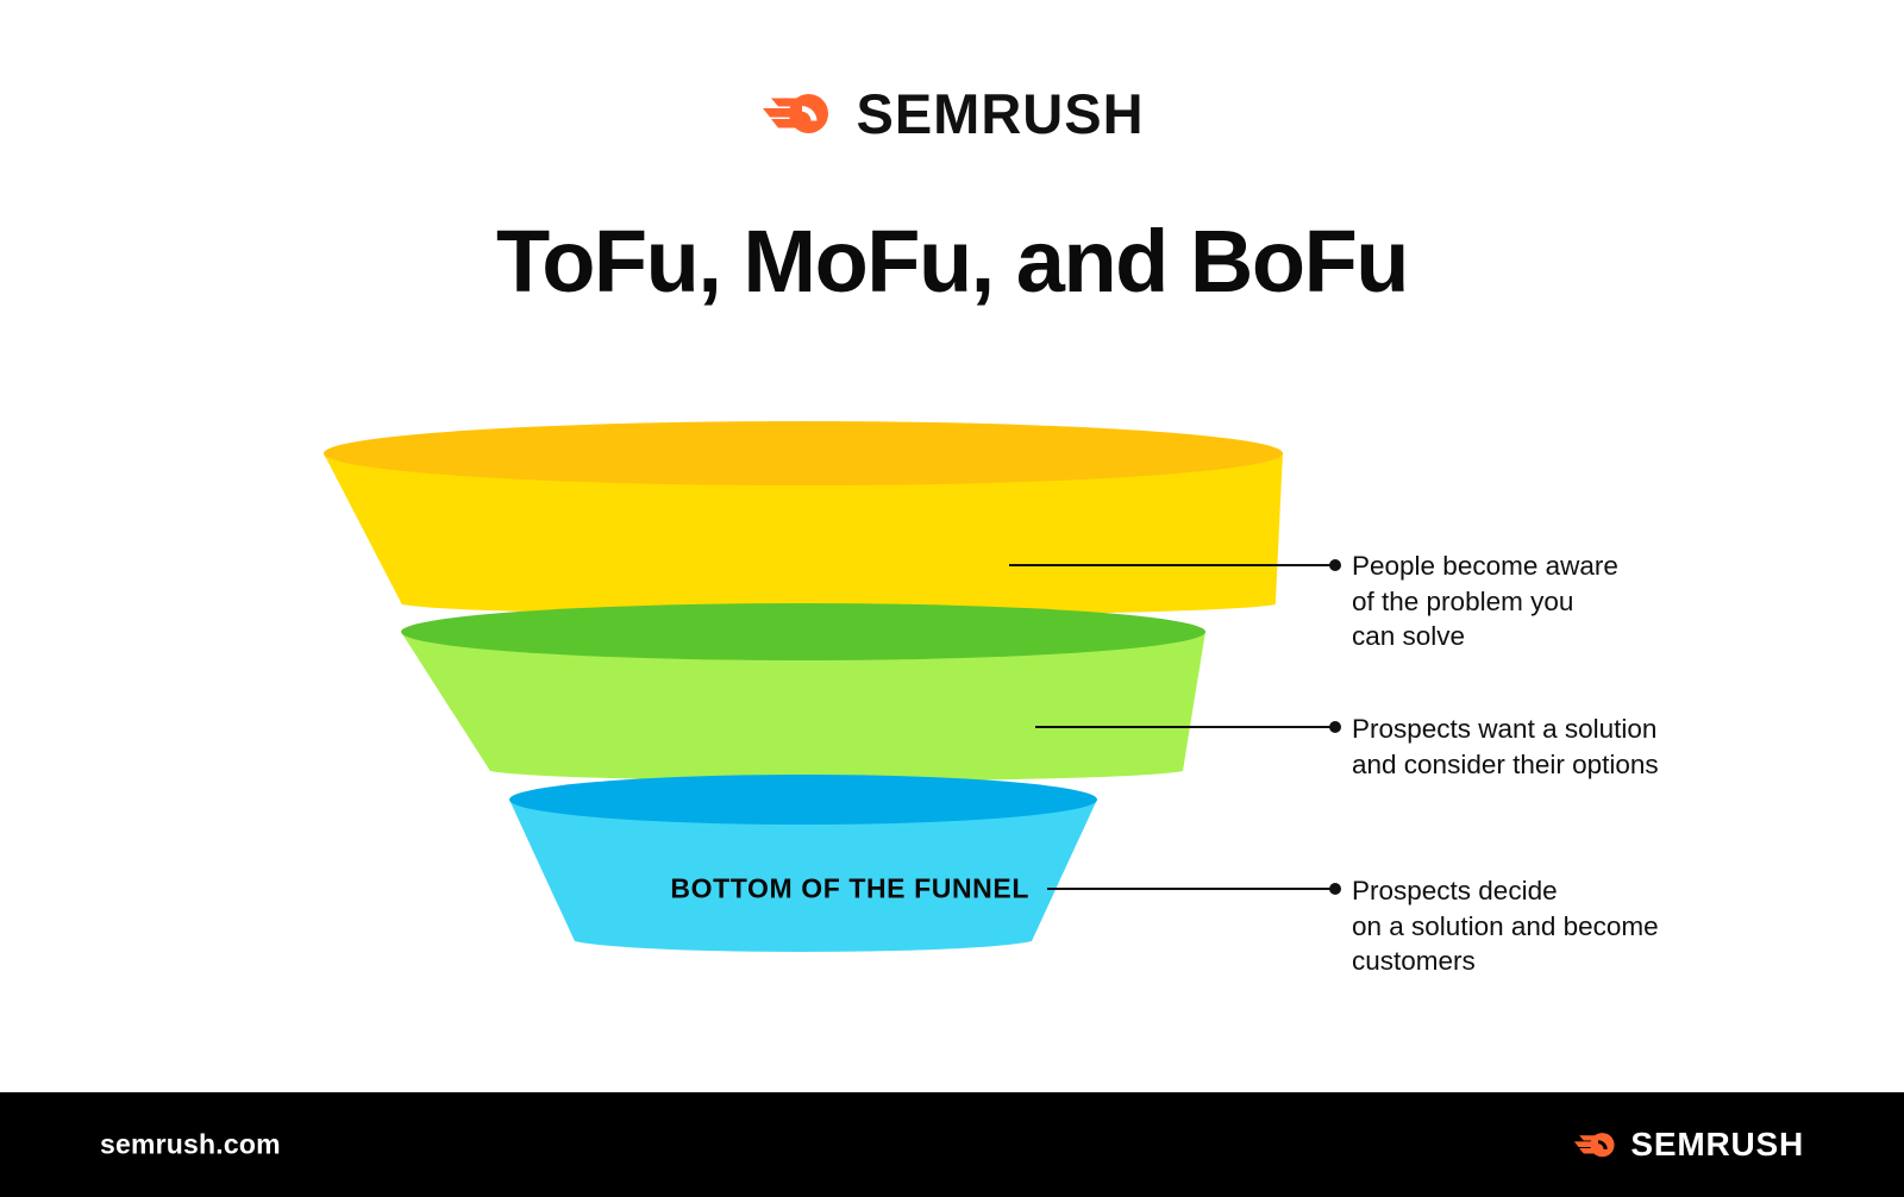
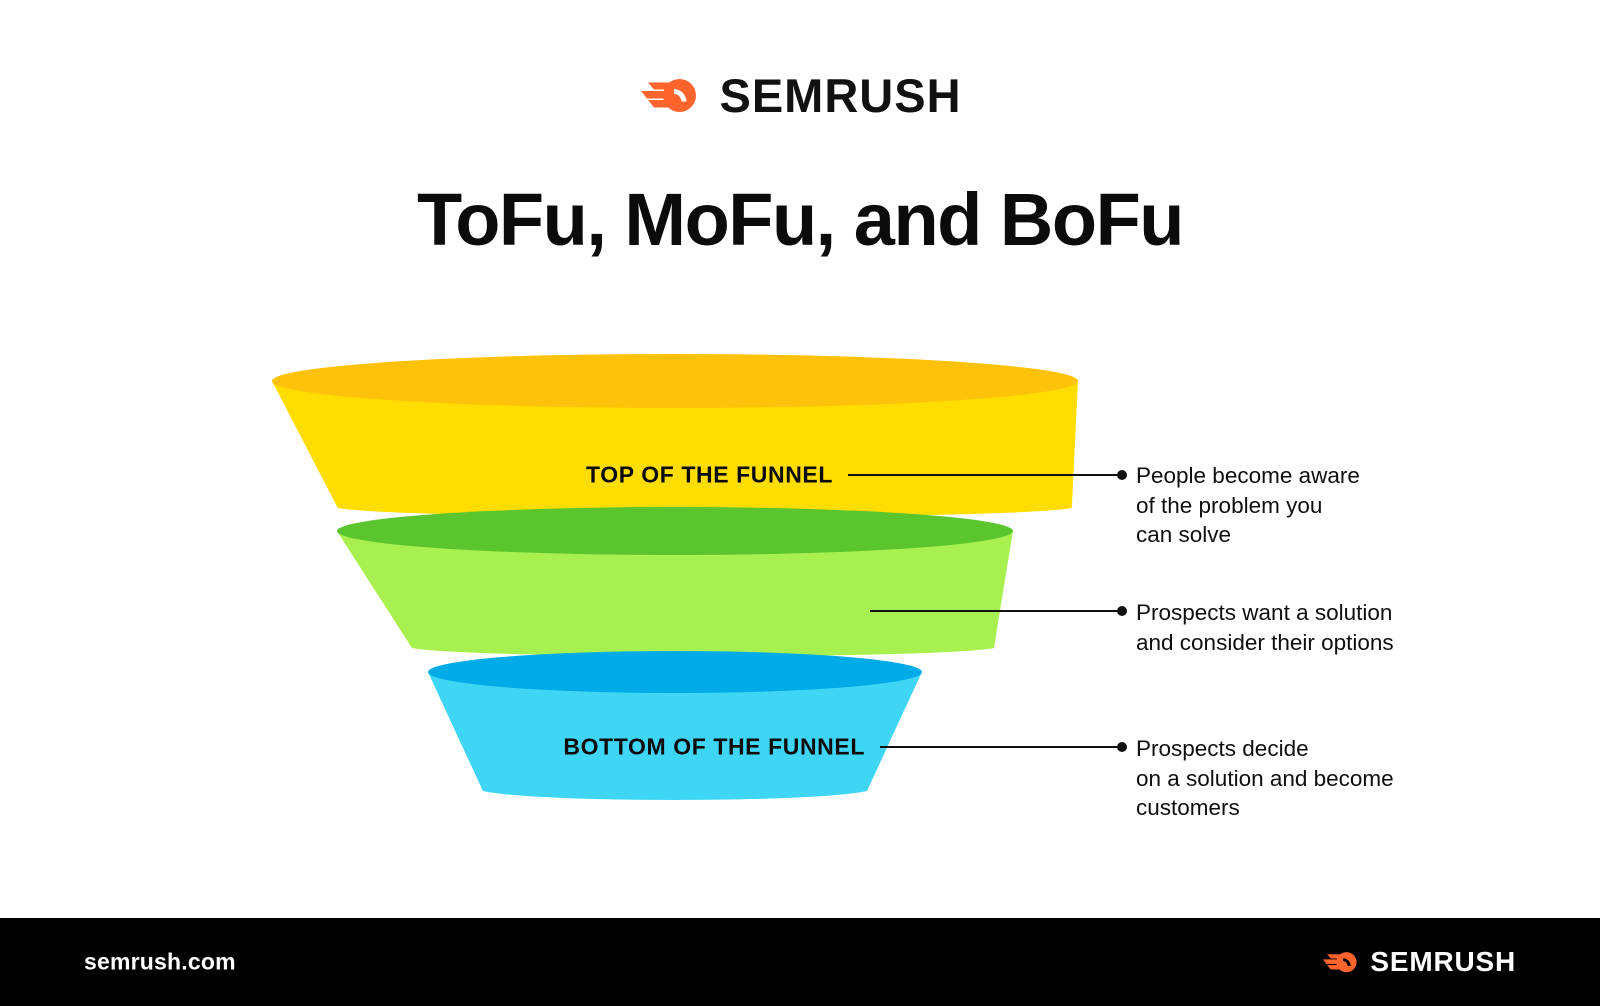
  SEMRUSH
  ToFu, MoFu, and BoFu
+ TOP OF THE FUNNEL
  BOTTOM OF THE FUNNEL
  People become aware
  of the problem you
  can solve
  Prospects want a solution
  and consider their options
  Prospects decide
  on a solution and become
  customers
  semrush.com
  SEMRUSH
